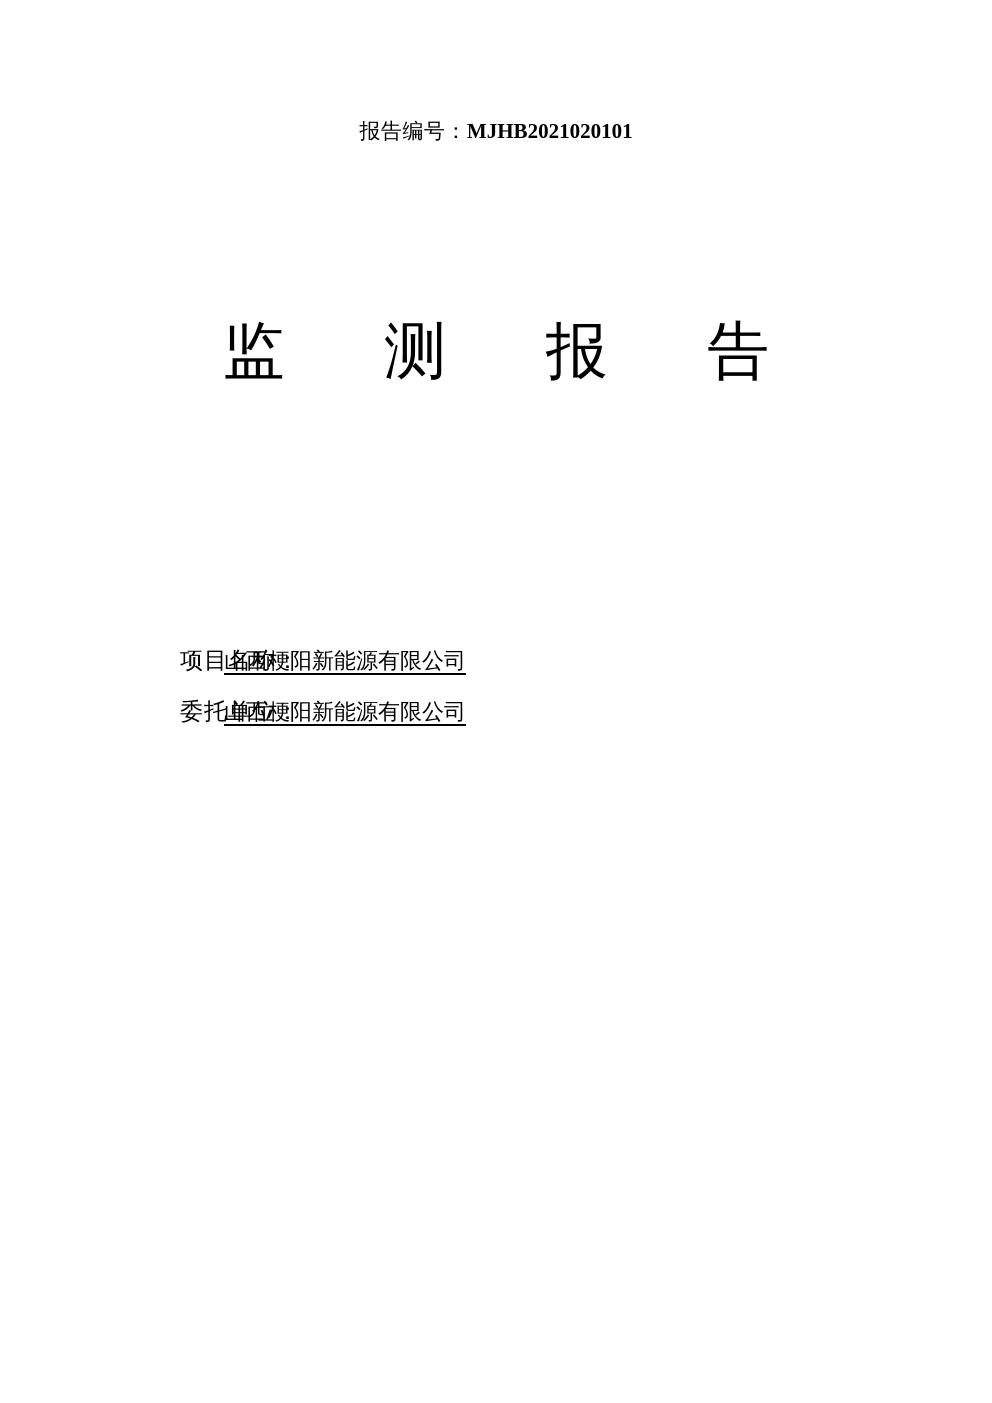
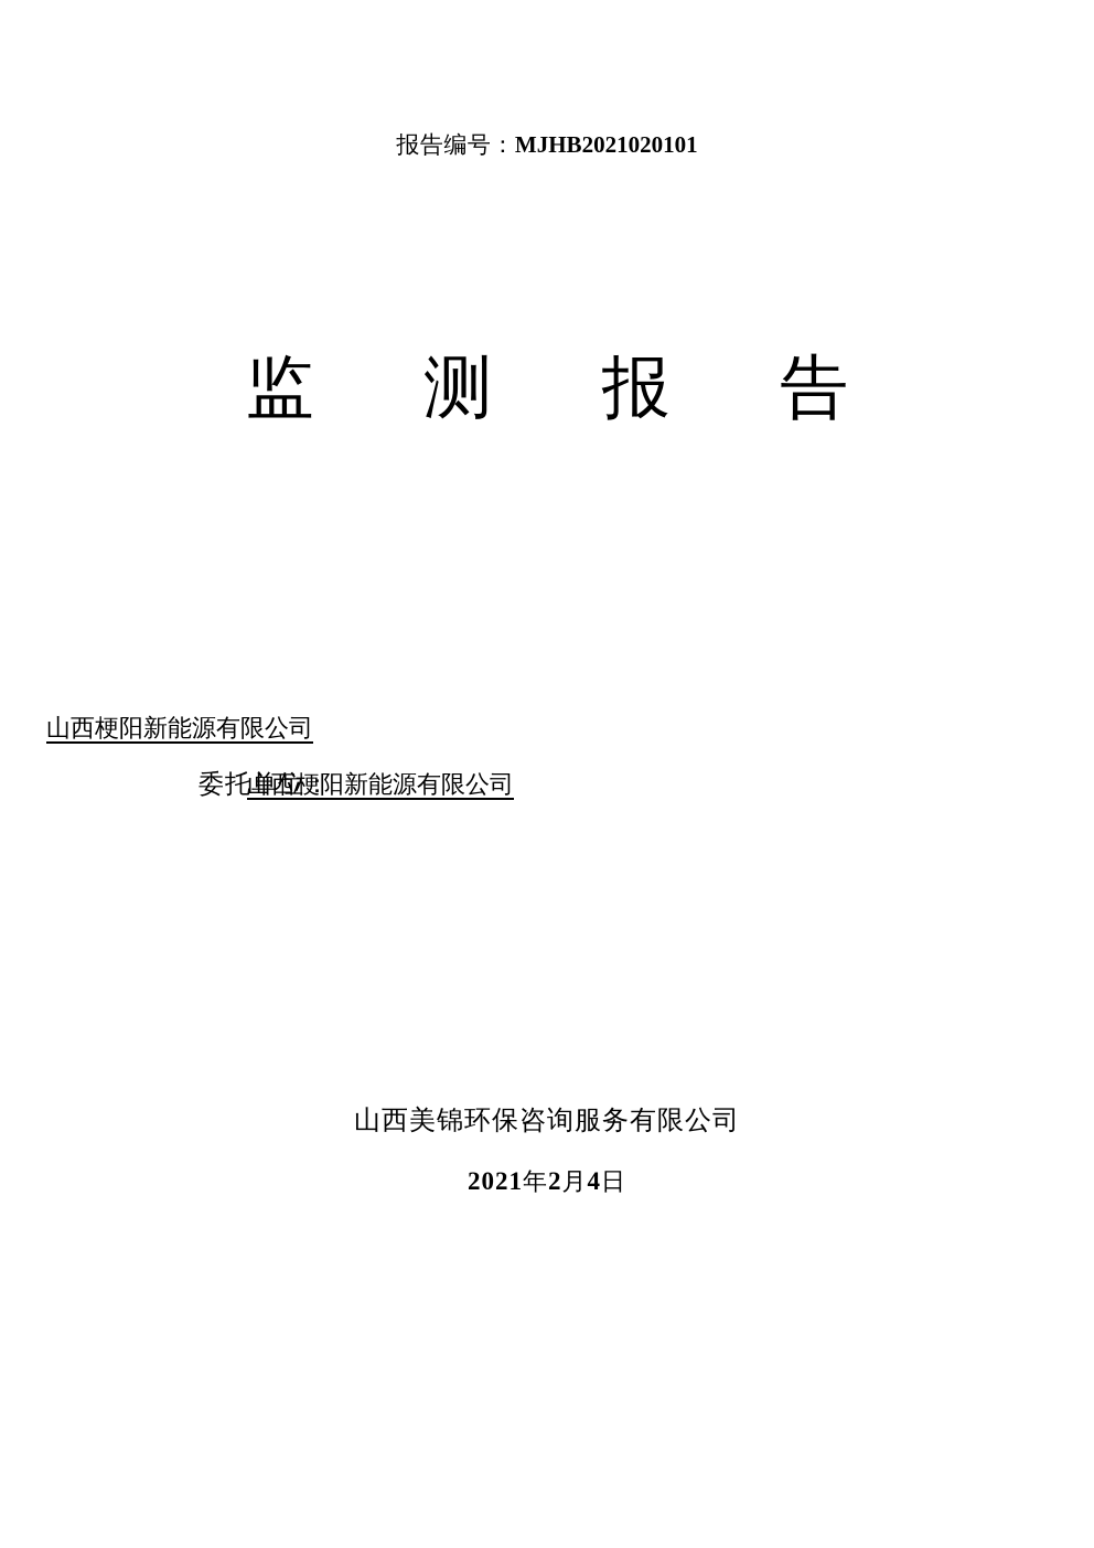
  报告编号：MJHB2021020101
  监 测 报 告
- 项目名称：
  山西梗阳新能源有限公司
  委托单位：
  山西梗阳新能源有限公司
+ 山西美锦环保咨询服务有限公司
+ 2021年2月4日
